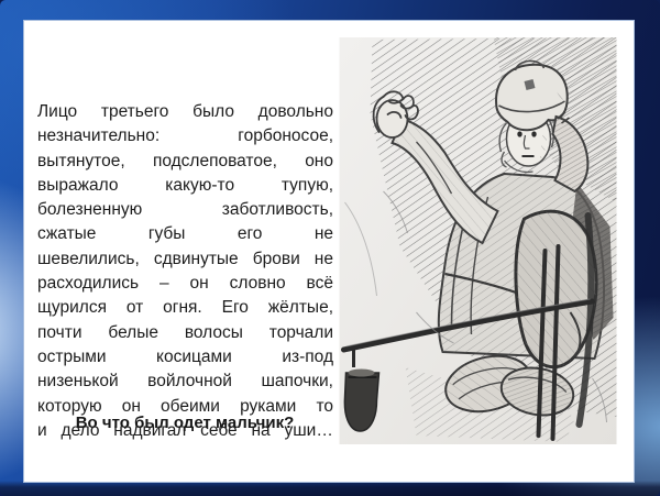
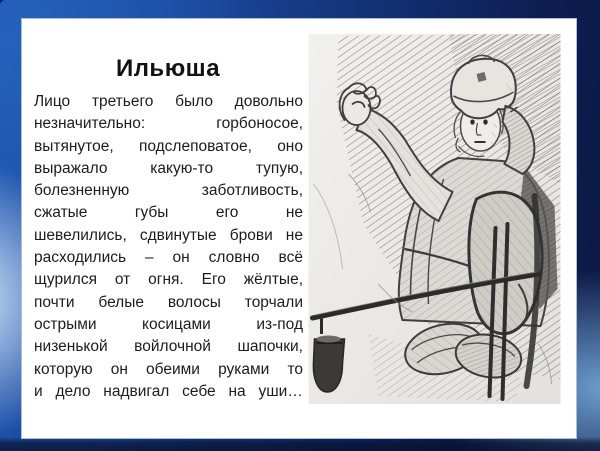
+ Ильюша
  Лицо третьего было довольно незначительно: горбоносое, вытянутое, подслеповатое, оно выражало какую-то тупую, болезненную заботливость, сжатые губы его не шевелились, сдвинутые брови не расходились – он словно всё щурился от огня. Его жёлтые, почти белые волосы торчали острыми косицами из-под низенькой войлочной шапочки, которую он обеими руками то и дело надвигал себе на уши…
- Во что был одет мальчик?
